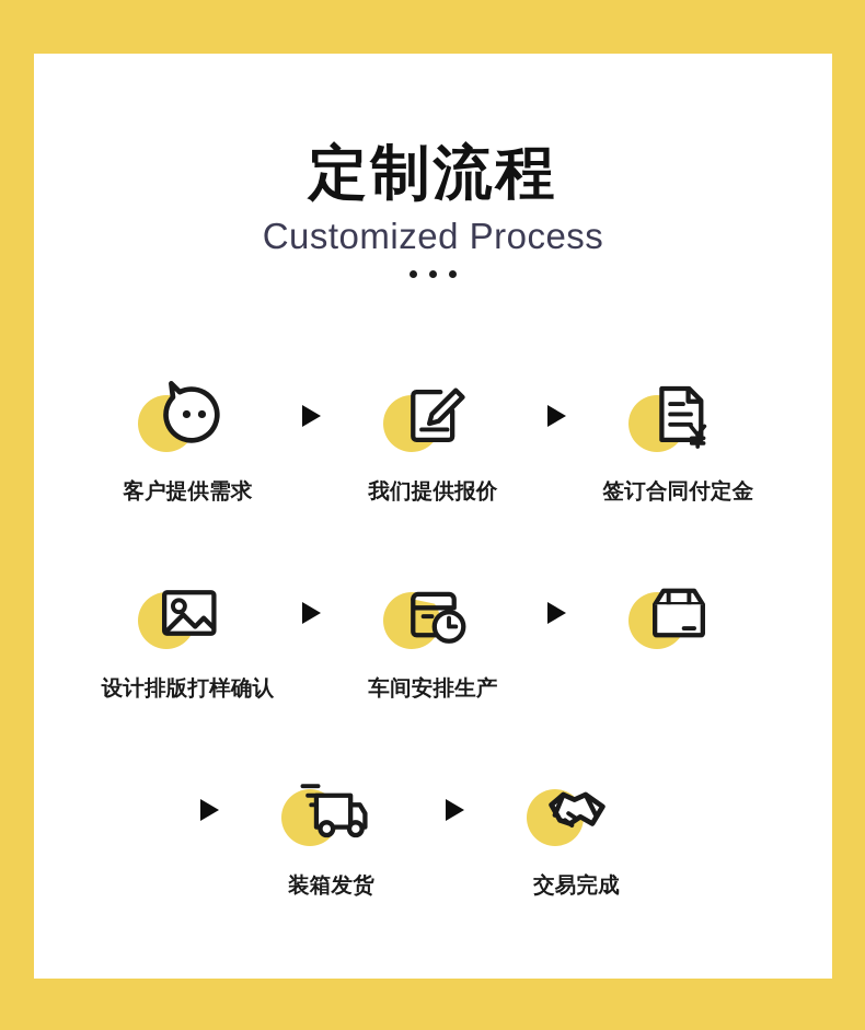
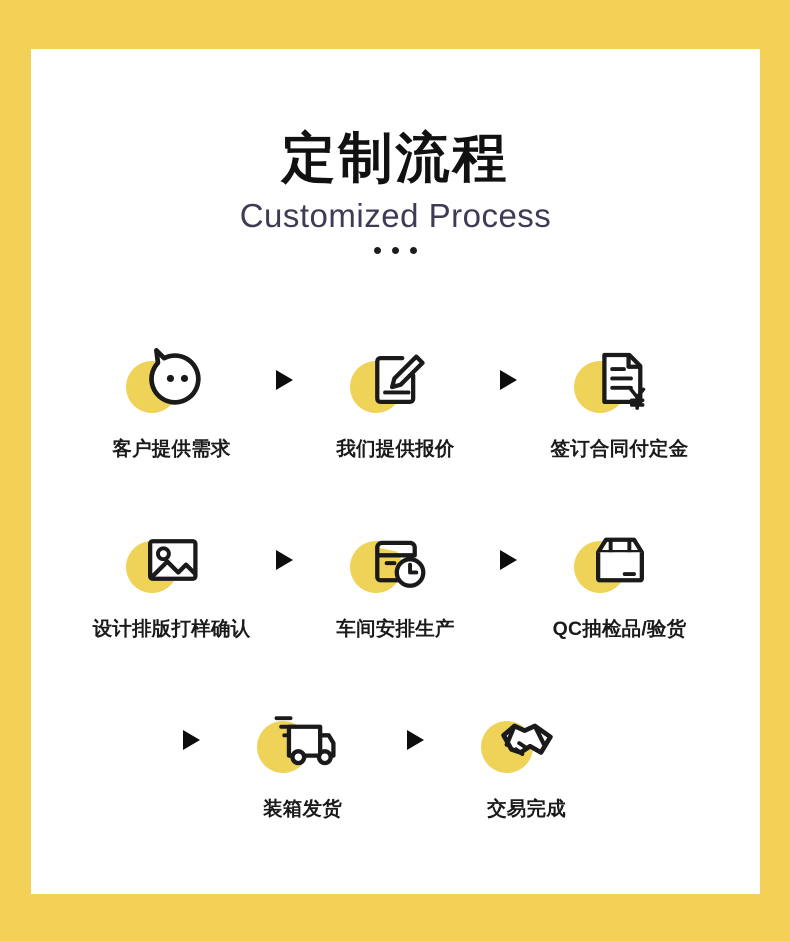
  定制流程
  Customized Process
  客户提供需求
  我们提供报价
  签订合同付定金
  设计排版打样确认
  车间安排生产
+ QC抽检品/验货
  装箱发货
  交易完成
